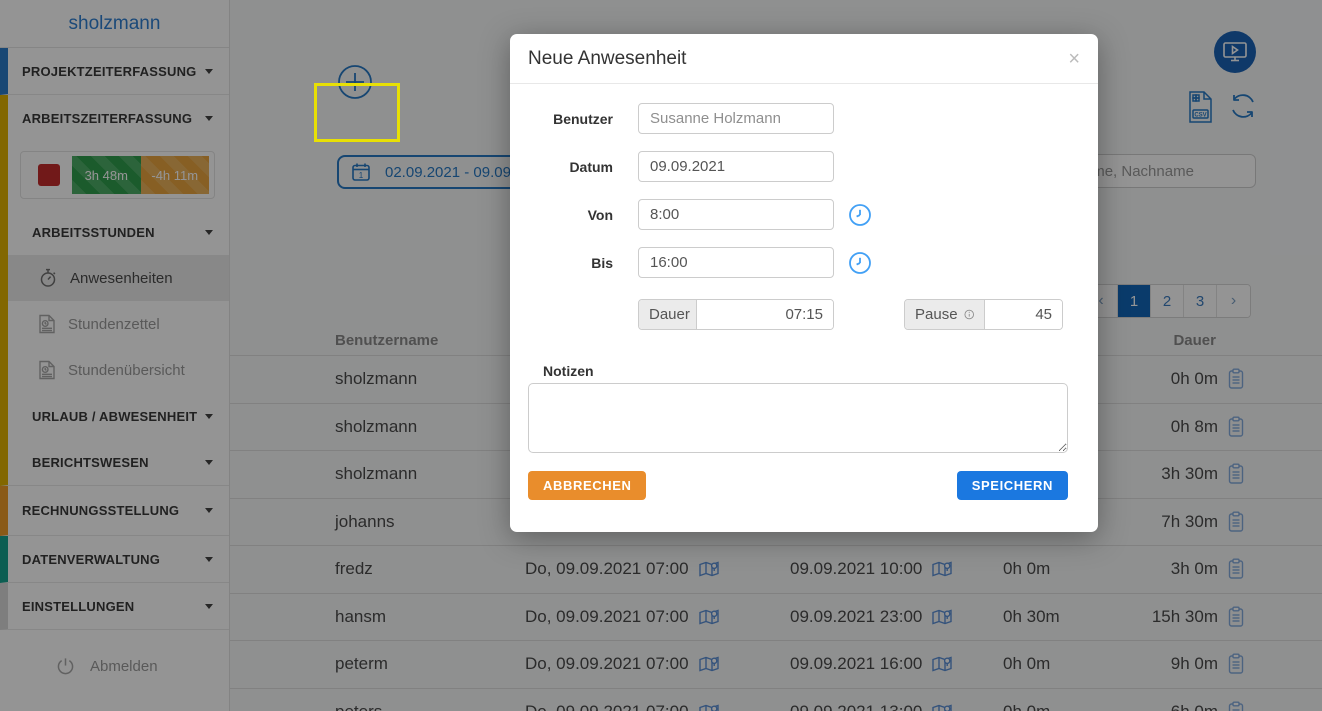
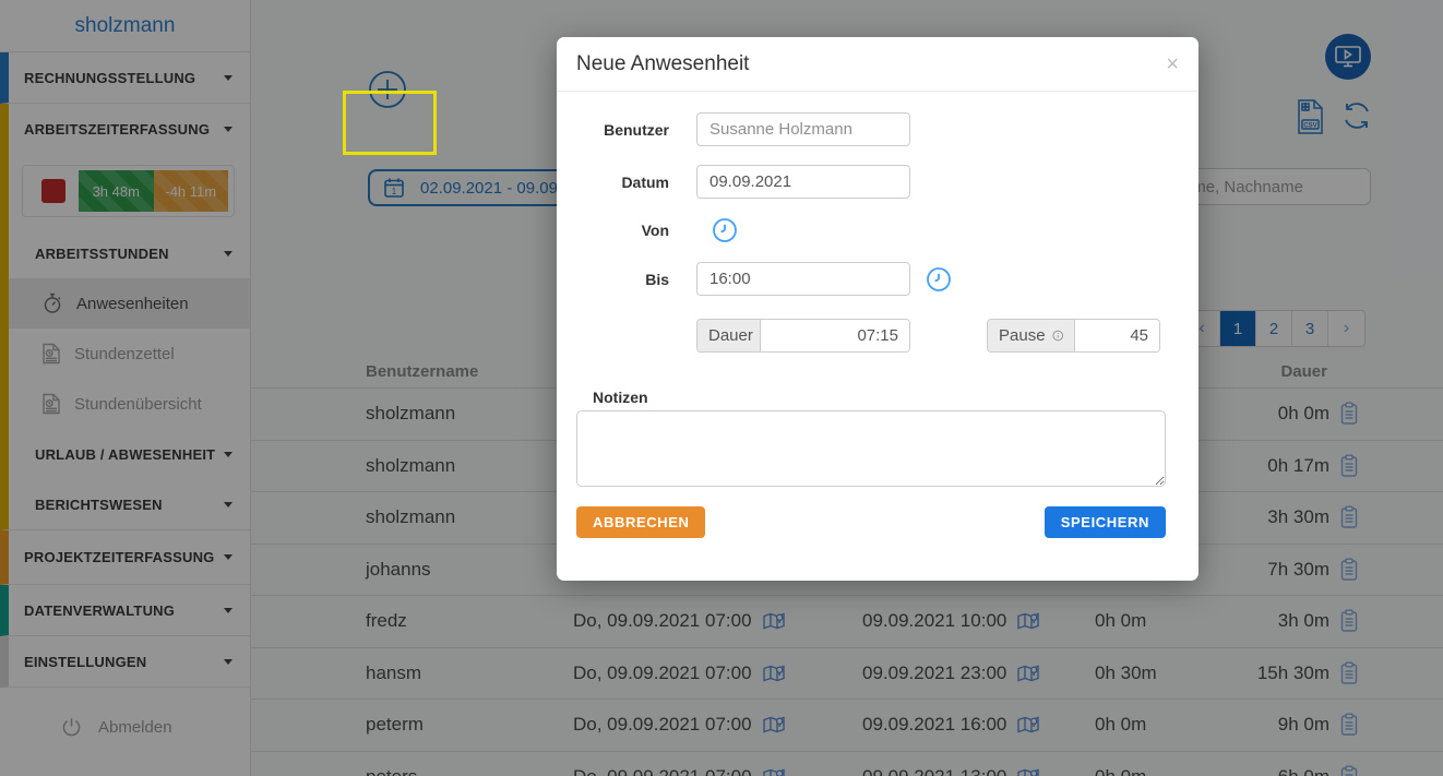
  sholzmann
- PROJEKTZEITERFASSUNG
+ RECHNUNGSSTELLUNG
  ARBEITSZEITERFASSUNG
  3h 48m
  -4h 11m
  ARBEITSSTUNDEN
  Anwesenheiten
  Stundenzettel
  Stundenübersicht
  URLAUB / ABWESENHEIT
  BERICHTSWESEN
- RECHNUNGSSTELLUNG
+ PROJEKTZEITERFASSUNG
  DATENVERWALTUNG
  EINSTELLUNGEN
  Abmelden
  1
  02.09.2021 - 09.09
  ‹
  1
  2
  3
  ›
  Benutzername
  Dauer
  sholzmann
  0h 0m
  sholzmann
- 0h 8m
+ 0h 17m
  sholzmann
  3h 30m
  johanns
  7h 30m
  fredz
  Do, 09.09.2021 07:00
  09.09.2021 10:00
  0h 0m
  3h 0m
  hansm
  Do, 09.09.2021 07:00
  09.09.2021 23:00
  0h 30m
  15h 30m
  peterm
  Do, 09.09.2021 07:00
  09.09.2021 16:00
  0h 0m
  9h 0m
  Neue Anwesenheit
  ×
  Benutzer
  Susanne Holzmann
  Datum
  09.09.2021
  Von
- 8:00
  Bis
  16:00
  Dauer
  07:15
  Pause
  45
  Notizen
  ABBRECHEN
  SPEICHERN
